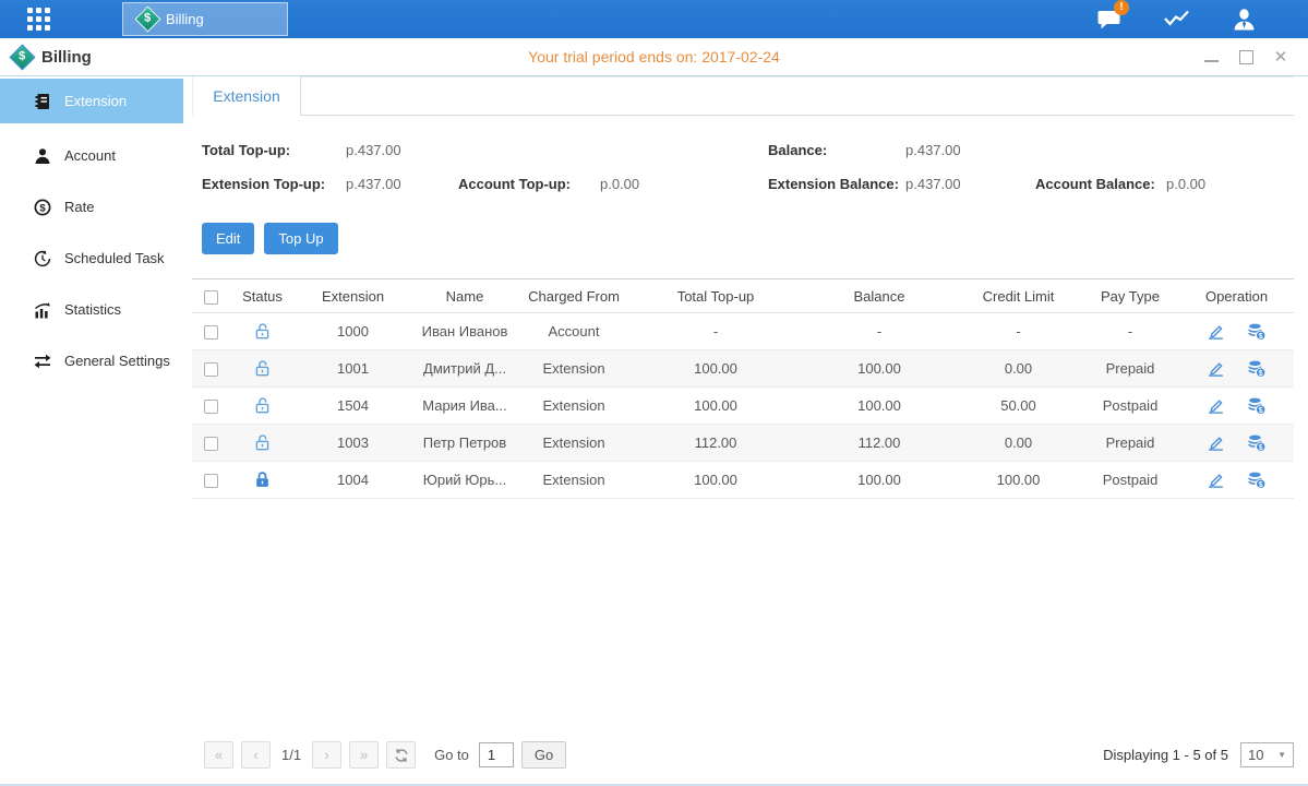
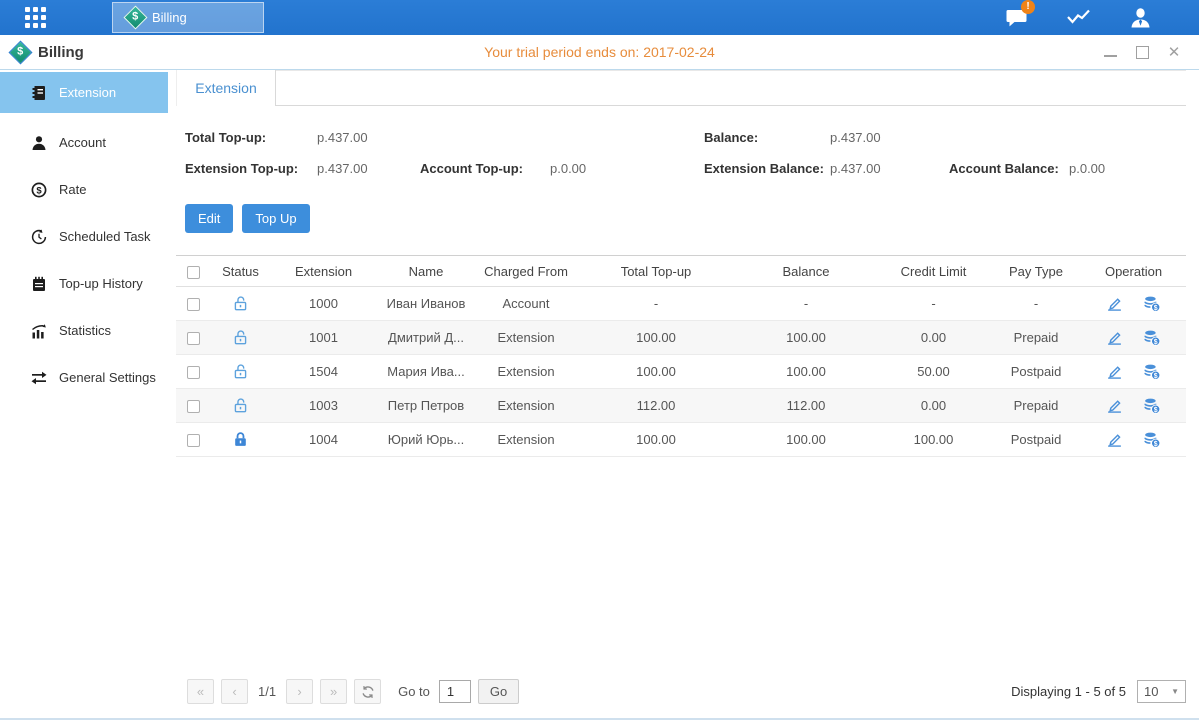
  Billing
  !
  Billing
  Your trial period ends on: 2017-02-24
  ✕
  Extension
  Account
  $
  Rate
  Scheduled Task
+ Top-up History
  Statistics
  General Settings
  Extension
  Total Top-up:
  p.437.00
  Extension Top-up:
  p.437.00
  Account Top-up:
  p.0.00
  Balance:
  p.437.00
  Extension Balance:
  p.437.00
  Account Balance:
  p.0.00
  Edit
  Top Up
  	Status	Extension	Name	Charged From	Total Top-up	Balance	Credit Limit	Pay Type	Operation
  		1000	Иван Иванов	Account	-	-	-	-
  		1001	Дмитрий Д...	Extension	100.00	100.00	0.00	Prepaid
  		1504	Мария Ива...	Extension	100.00	100.00	50.00	Postpaid
  		1003	Петр Петров	Extension	112.00	112.00	0.00	Prepaid
  		1004	Юрий Юрь...	Extension	100.00	100.00	100.00	Postpaid
  «
  ‹
  1/1
  ›
  »
  Go to
  1
  Go
  Displaying 1 - 5 of 5
  10
  ▼
